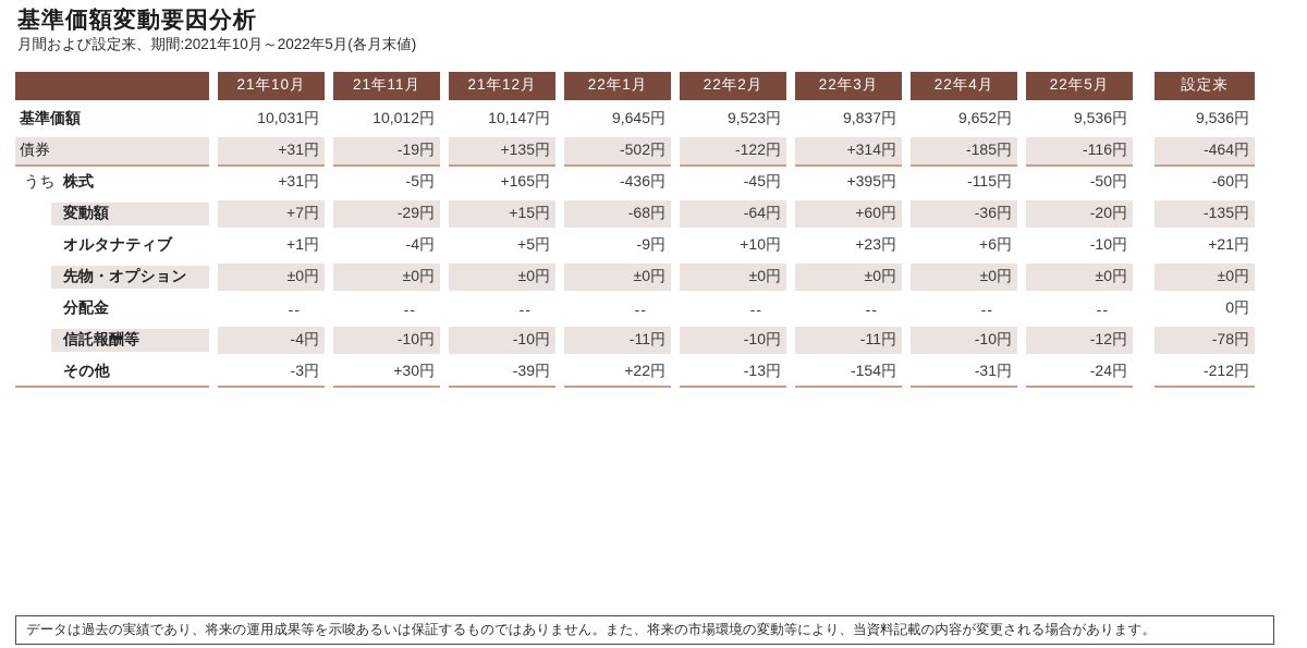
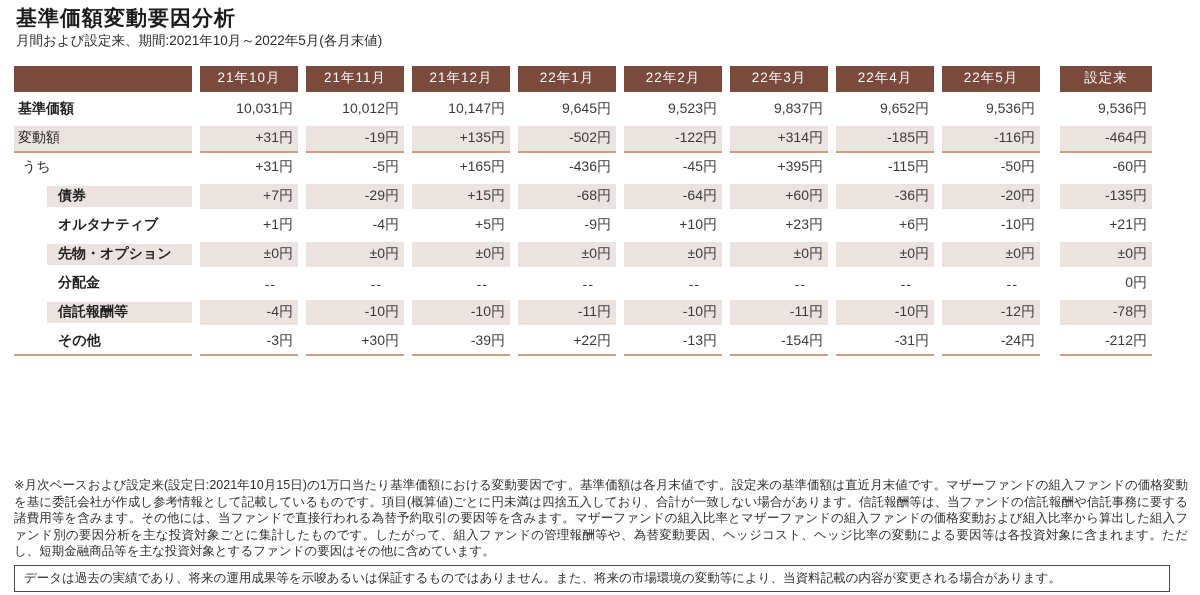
  基準価額変動要因分析
  月間および設定来、期間:2021年10月～2022年5月(各月末値)
  21年10月
  21年11月
  21年12月
  22年1月
  22年2月
  22年3月
  22年4月
  22年5月
  設定来
  基準価額
  10,031円
  10,012円
  10,147円
  9,645円
  9,523円
  9,837円
  9,652円
  9,536円
  9,536円
- 債券
+ 変動額
  +31円
  -19円
  +135円
  -502円
  -122円
  +314円
  -185円
  -116円
  -464円
  うち
- 株式
  +31円
  -5円
  +165円
  -436円
  -45円
  +395円
  -115円
  -50円
  -60円
- 変動額
+ 債券
  +7円
  -29円
  +15円
  -68円
  -64円
  +60円
  -36円
  -20円
  -135円
  オルタナティブ
  +1円
  -4円
  +5円
  -9円
  +10円
  +23円
  +6円
  -10円
  +21円
  先物・オプション
  ±0円
  ±0円
  ±0円
  ±0円
  ±0円
  ±0円
  ±0円
  ±0円
  ±0円
  分配金
  --
  --
  --
  --
  --
  --
  --
  --
  0円
  信託報酬等
  -4円
  -10円
  -10円
  -11円
  -10円
  -11円
  -10円
  -12円
  -78円
  その他
  -3円
  +30円
  -39円
  +22円
  -13円
  -154円
  -31円
  -24円
  -212円
+ ※月次ベースおよび設定来(設定日:2021年10月15日)の1万口当たり基準価額における変動要因です。基準価額は各月末値です。設定来の基準価額は直近月末値です。マザーファンドの組入ファンドの価格変動を基に委託会社が作成し参考情報として記載しているものです。項目(概算値)ごとに円未満は四捨五入しており、合計が一致しない場合があります。信託報酬等は、当ファンドの信託報酬や信託事務に要する諸費用等を含みます。その他には、当ファンドで直接行われる為替予約取引の要因等を含みます。マザーファンドの組入比率とマザーファンドの組入ファンドの価格変動および組入比率から算出した組入ファンド別の要因分析を主な投資対象ごとに集計したものです。したがって、組入ファンドの管理報酬等や、為替変動要因、ヘッジコスト、ヘッジ比率の変動による要因等は各投資対象に含まれます。ただし、短期金融商品等を主な投資対象とするファンドの要因はその他に含めています。
  データは過去の実績であり、将来の運用成果等を示唆あるいは保証するものではありません。また、将来の市場環境の変動等により、当資料記載の内容が変更される場合があります。
